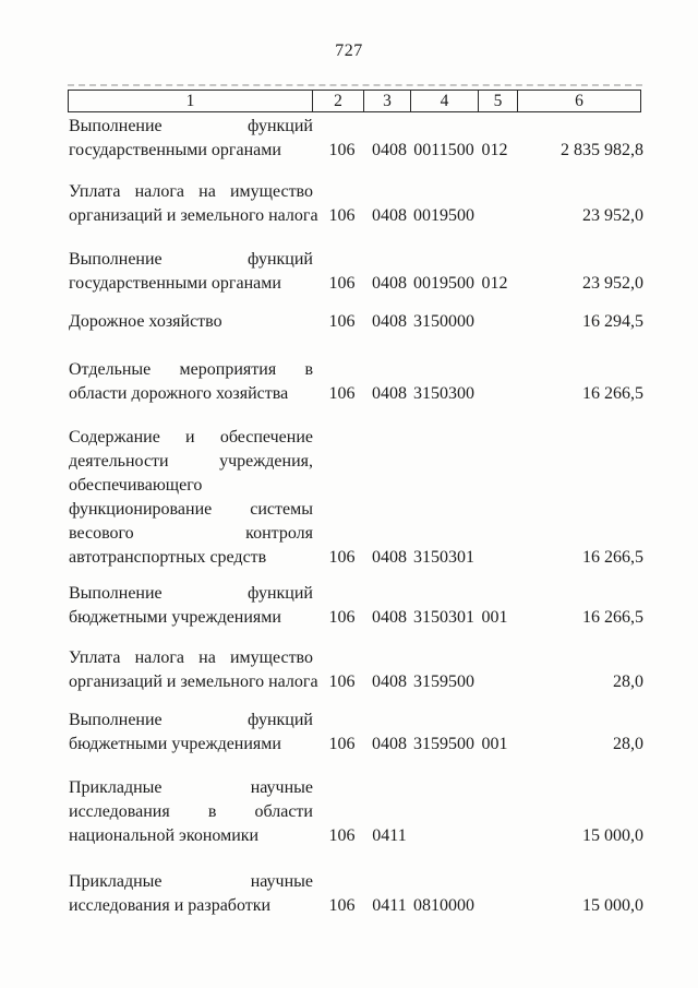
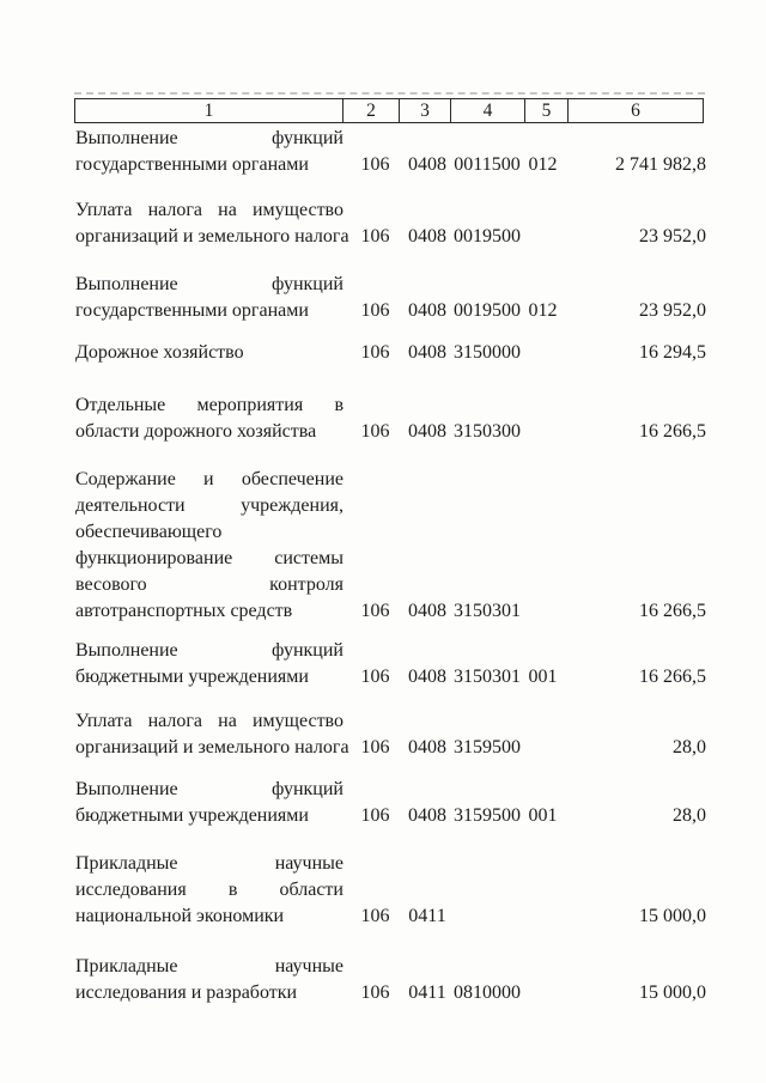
- 727
  1
  2
  3
  4
  5
  6
  Выполнение
  функций
  государственными органами
  106
  0408
  0011500
  012
- 2 835 982,8
+ 2 741 982,8
  Уплата
  налога
  на
  имущество
  организаций и земельного налог
  106
  0408
  0019500
  23 952,0
  Выполнение
  функций
  государственными органами
  106
  0408
  0019500
  012
  23 952,0
  Дорожное хозяйство
  106
  0408
  3150000
  16 294,5
  Отдельные
  мероприятия
  в
  области дорожного хозяйства
  106
  0408
  3150300
  16 266,5
  Содержание
  и
  обеспечение
  деятельности
  учреждения,
  обеспечивающего
  функционирование
  системы
  весового
  контроля
  автотранспортных средств
  106
  0408
  3150301
  16 266,5
  Выполнение
  функций
  бюджетными учреждениями
  106
  0408
  3150301
  001
  16 266,5
  Уплата
  налога
  на
  имущество
  организаций и земельного налог
  106
  0408
  3159500
  28,0
  Выполнение
  функций
  бюджетными учреждениями
  106
  0408
  3159500
  001
  28,0
  Прикладные
  научные
  исследования
  в
  области
  национальной экономики
  106
  0411
  15 000,0
  Прикладные
  научные
  исследования и разработки
  106
  0411
  0810000
  15 000,0
